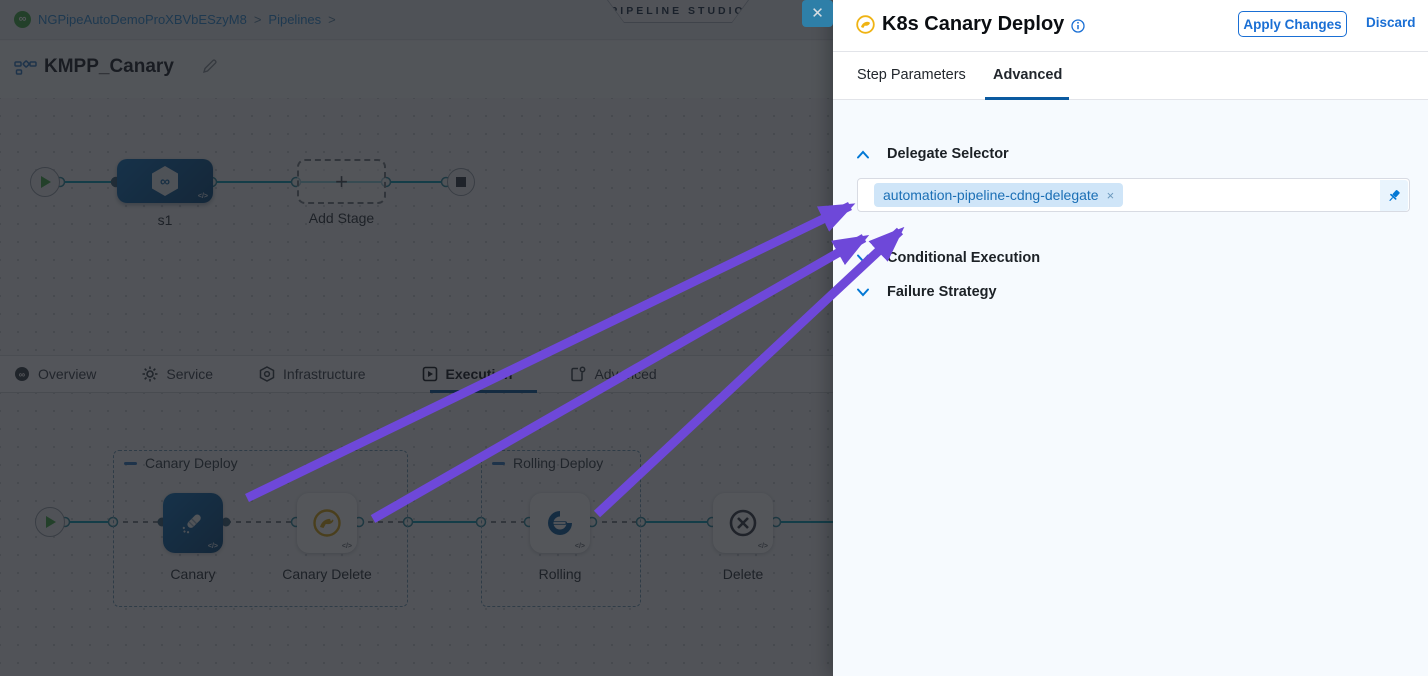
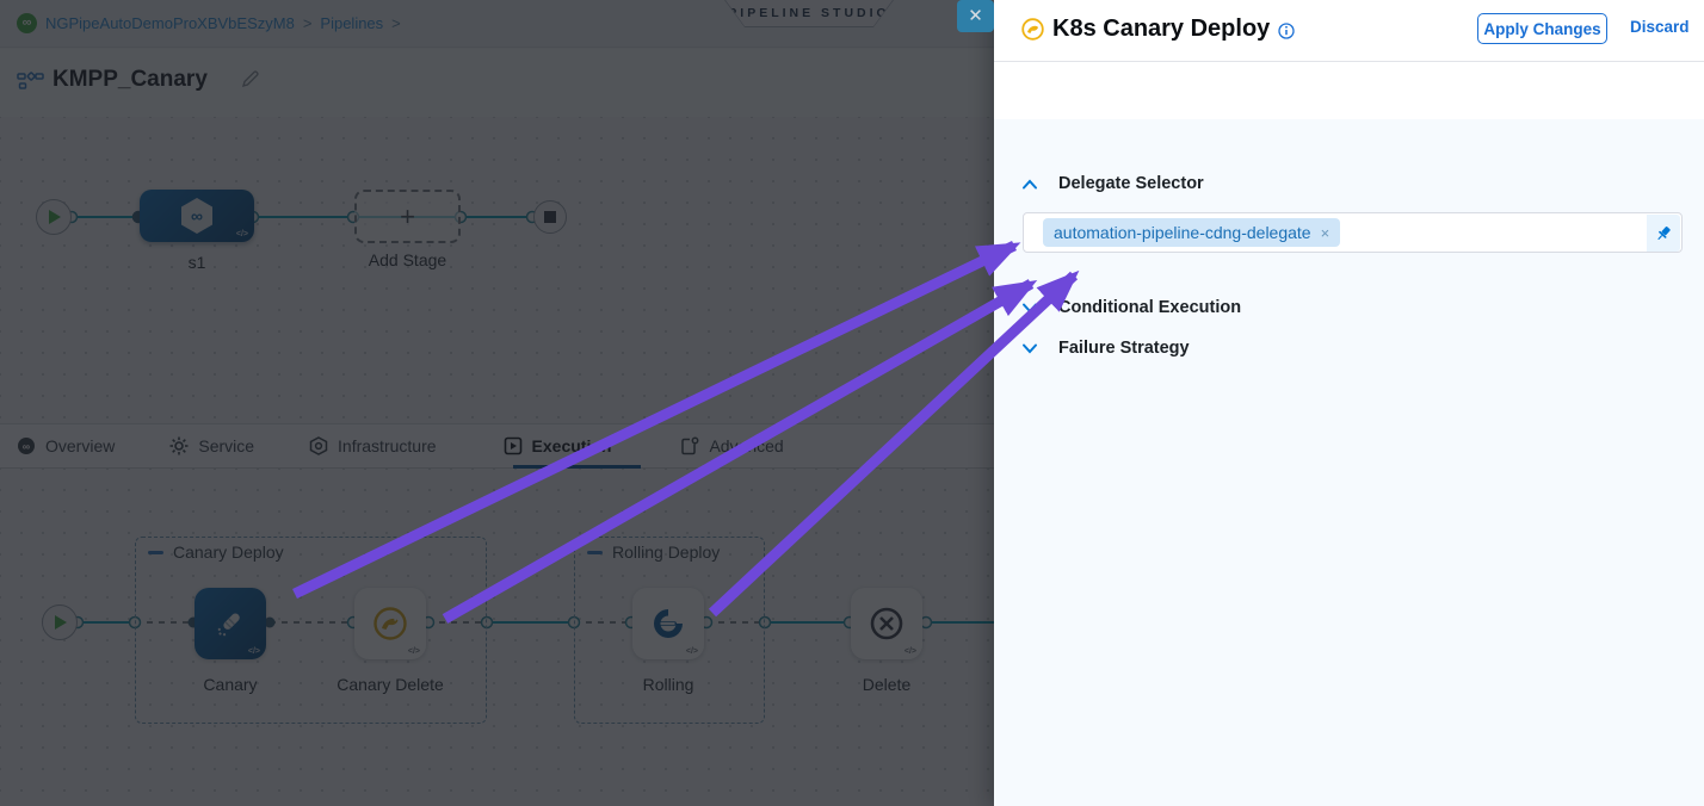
  ∞
  NGPipeAutoDemoProXBVbESzyM8
  >
  Pipelines
  >
  IPELINE STUDI
  KMPP_Canary
  ∞
  s1
  +
  Add Stage
  ∞
  Overview
  Service
  Infrastructure
  Executi
  Advced
  Canary Deploy
  Rolling Deploy
  Canary
  Canary Delete
  Rolling
  Delete
  ✕
  K8s Canary Deploy
  Apply Changes
  Discard
- Step Parameters
- Advanced
  Delegate Selector
  automation-pipeline-cdng-delegate
  ×
  Conditional Execution
  Failure Strategy
